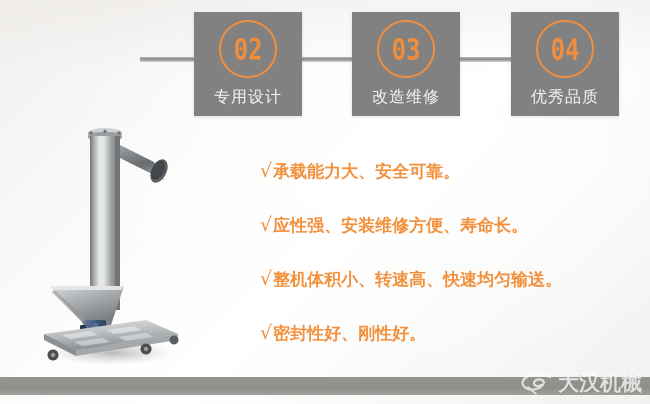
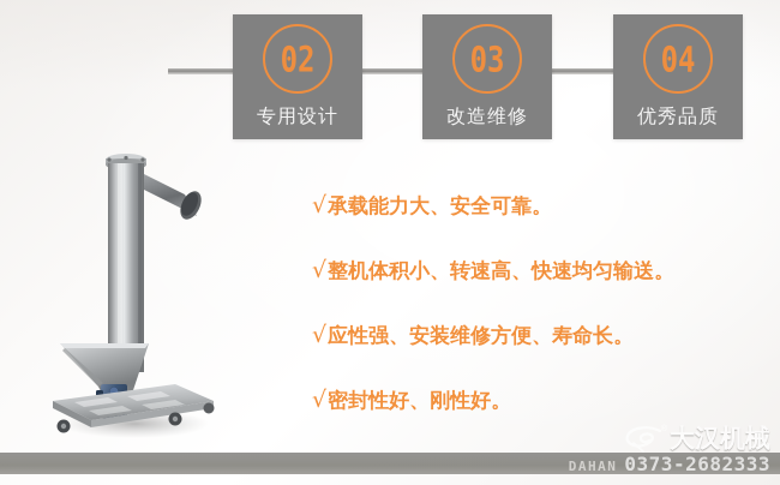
  02
  专用设计
  03
  改造维修
  04
  优秀品质
  √
  承载能力大、安全可靠。
  √
- 应性强、安装维修方便、寿命长。
+ 整机体积小、转速高、快速均匀输送。
  √
- 整机体积小、转速高、快速均匀输送。
+ 应性强、安装维修方便、寿命长。
  √
  密封性好、刚性好。
  大汉机械
+ DAHAN
+ 0373-2682333
